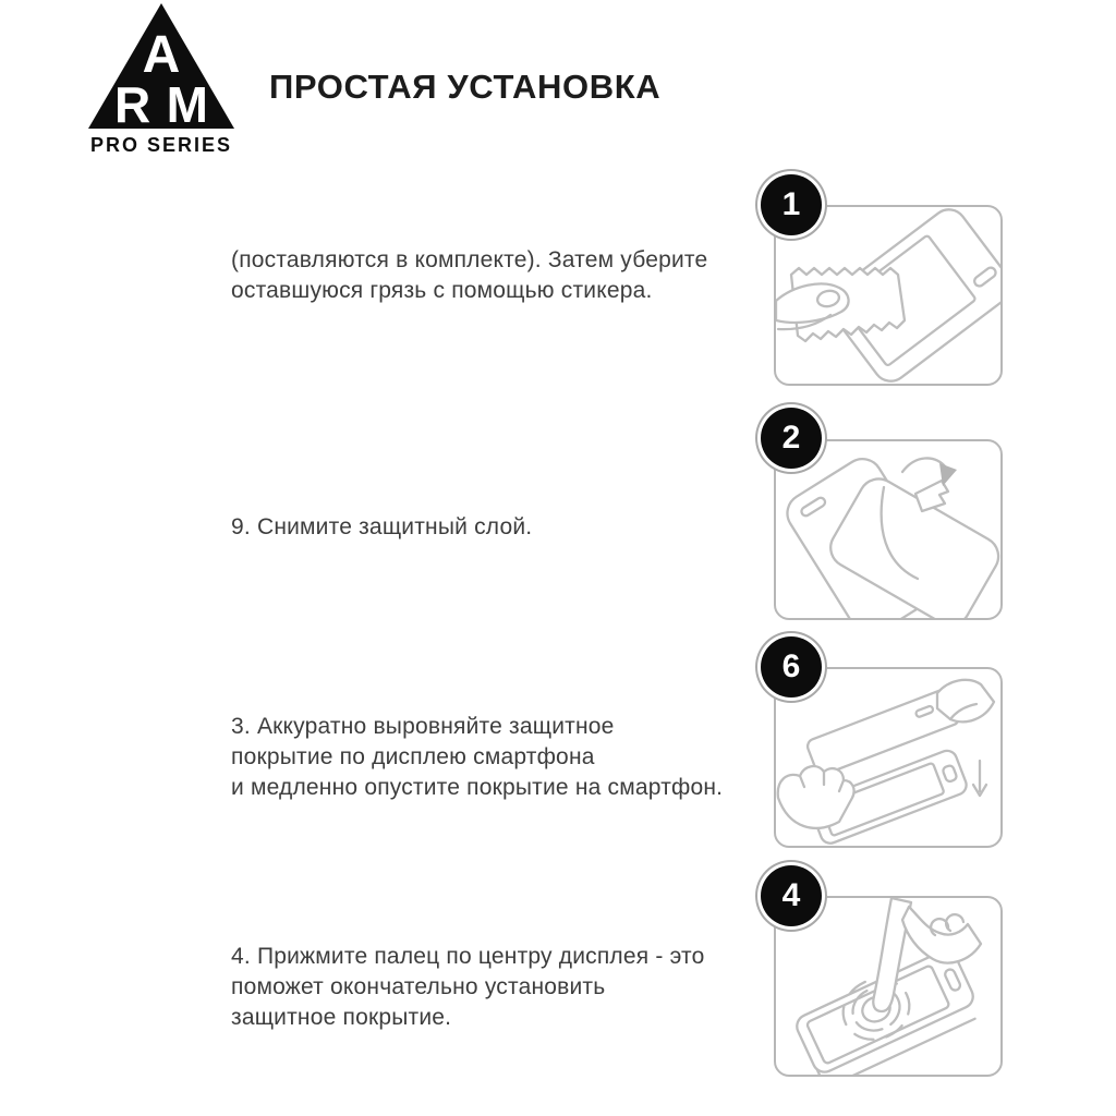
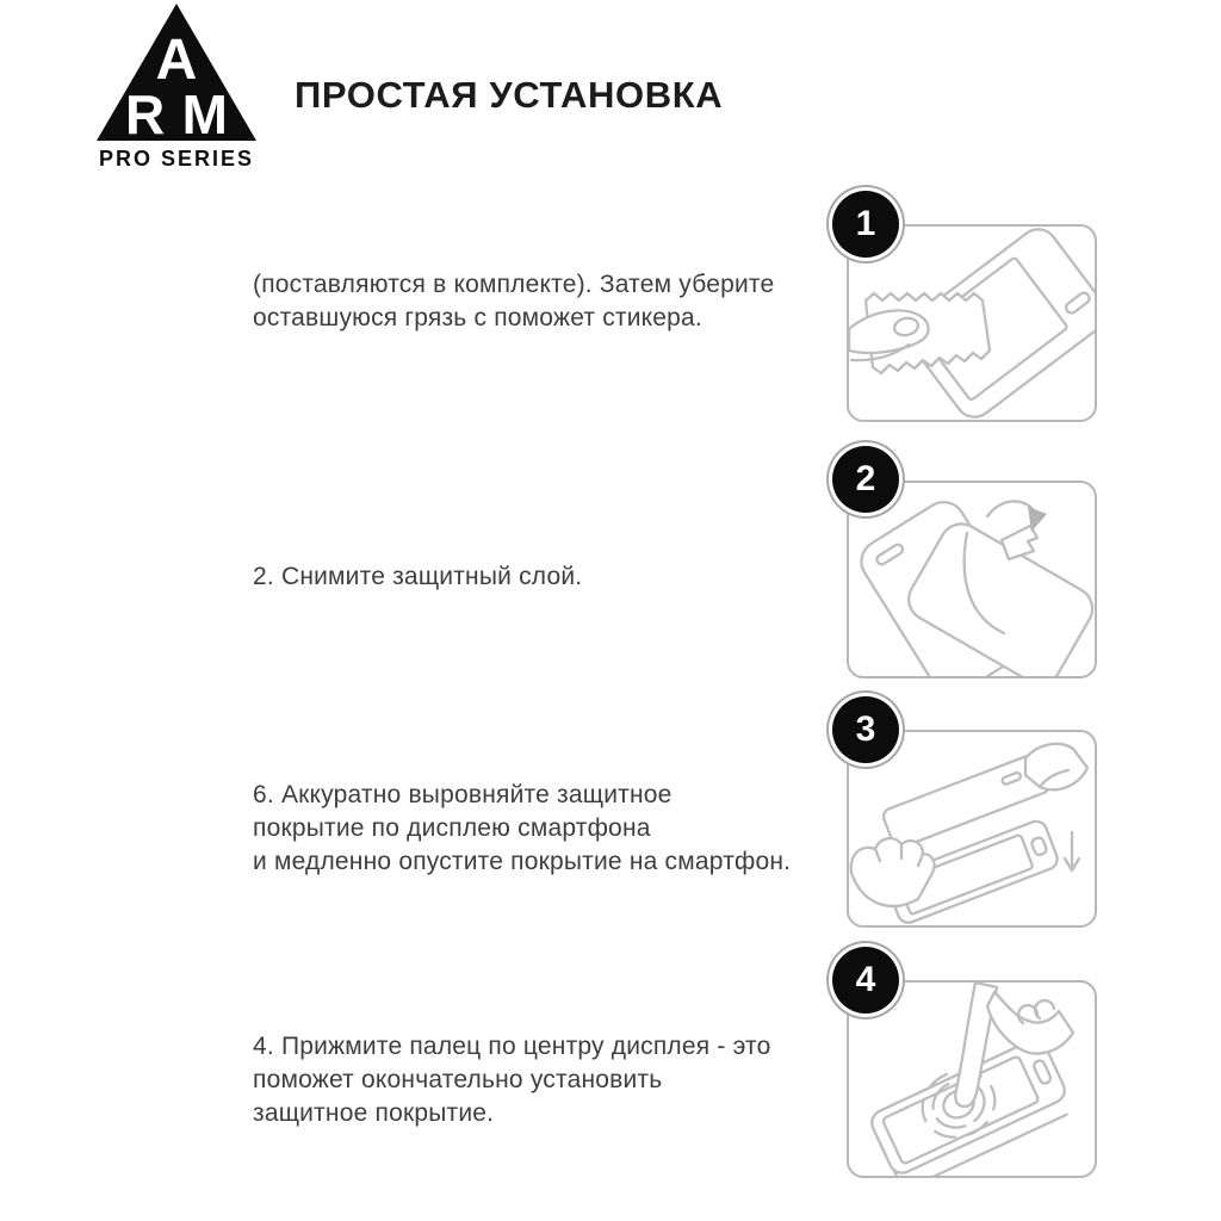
  A
  RM
  PRO SERIES
  ПРОСТАЯ УСТАНОВКА
  (поставляются в комплекте). Затем уберите
- оставшуюся грязь с помощью стикера.
+ оставшуюся грязь с поможет стикера.
- 9. Снимите защитный слой.
+ 2. Снимите защитный слой.
- 3. Аккуратно выровняйте защитное
+ 6. Аккуратно выровняйте защитное
  покрытие по дисплею смартфона
  и медленно опустите покрытие на смартфон.
  4. Прижмите палец по центру дисплея - это
  поможет окончательно установить
  защитное покрытие.
  1
  2
- 6
+ 3
  4
